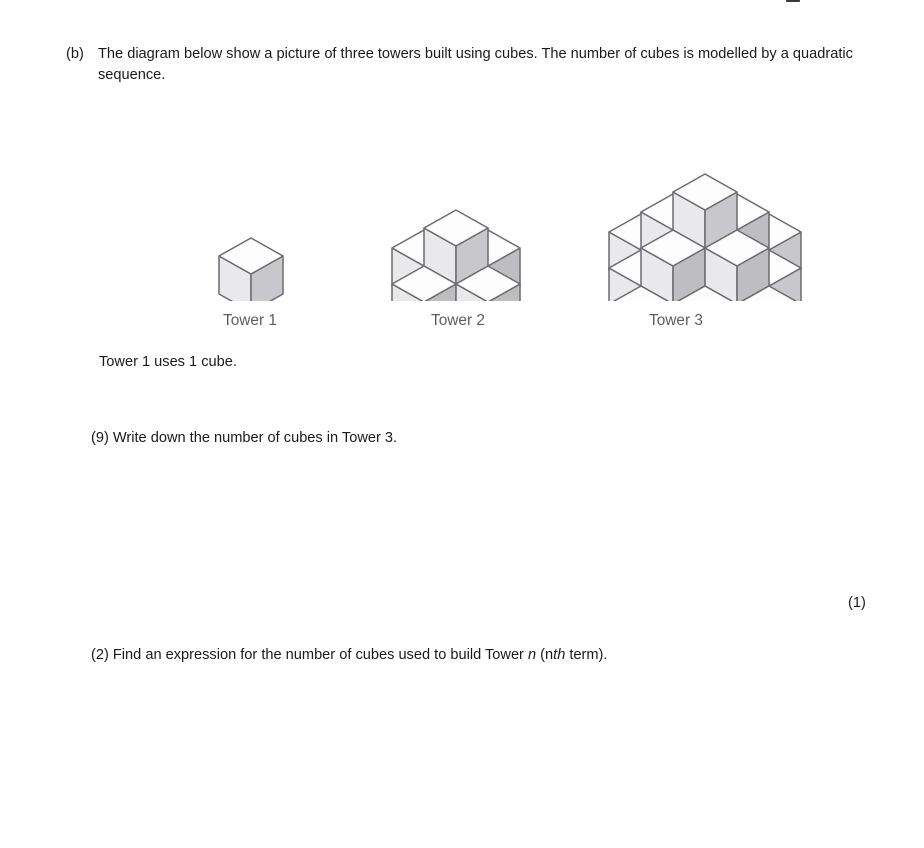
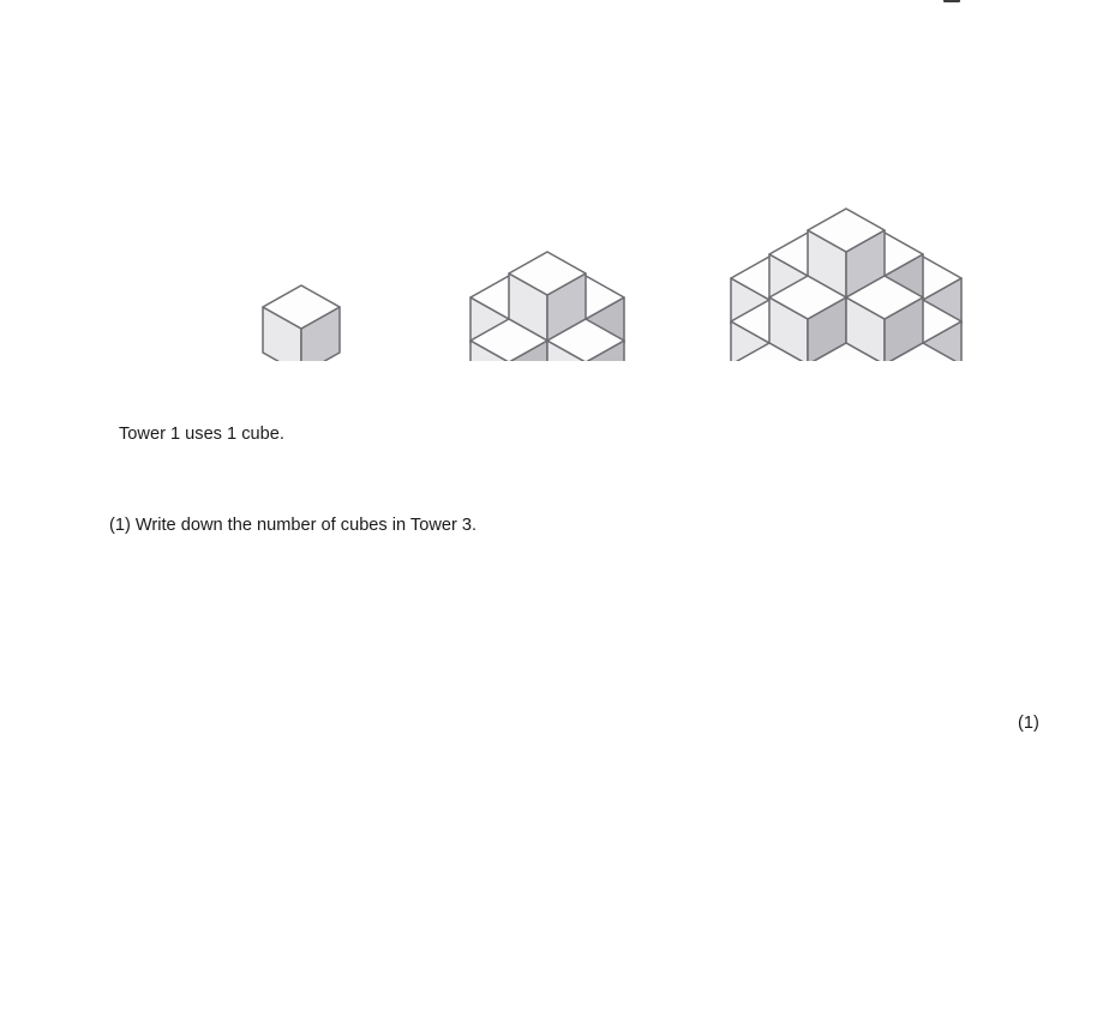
- (b)
- The diagram below show a picture of three towers built using cubes. The number of cubes is modelled by a quadratic sequence.
- Tower 1
- Tower 2
- Tower 3
  Tower 1 uses 1 cube.
- (9) Write down the number of cubes in Tower 3.
+ (1) Write down the number of cubes in Tower 3.
  (1)
- (2) Find an expression for the number of cubes used to build Tower n (nth term).
